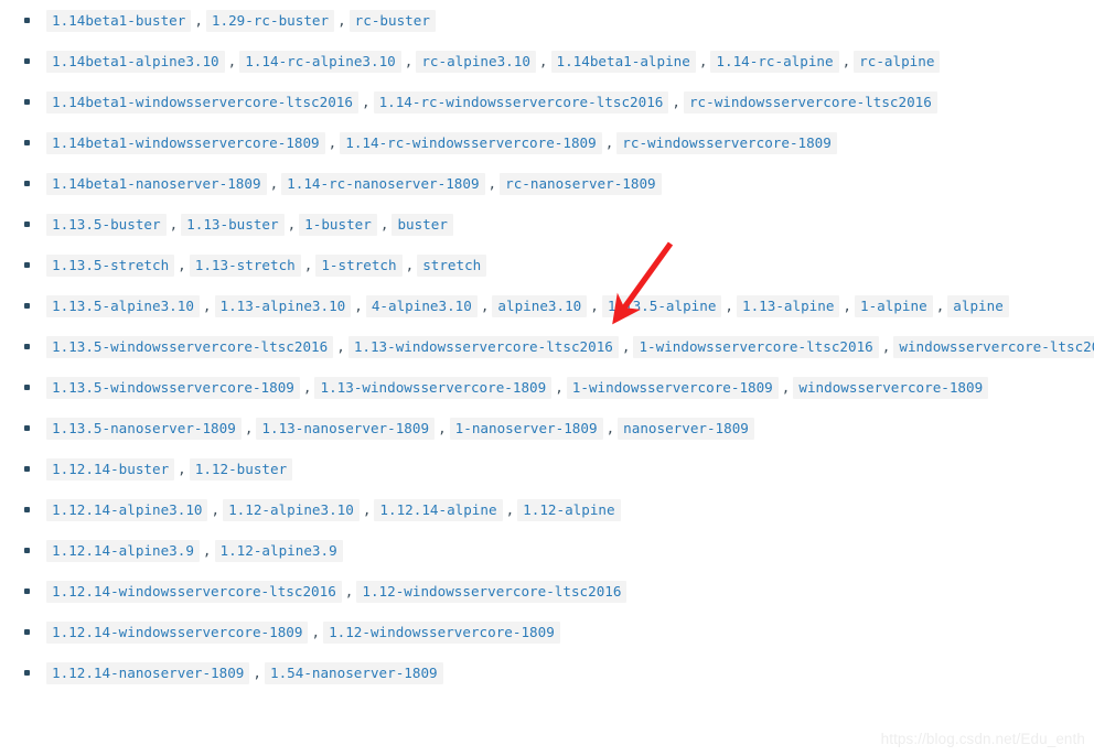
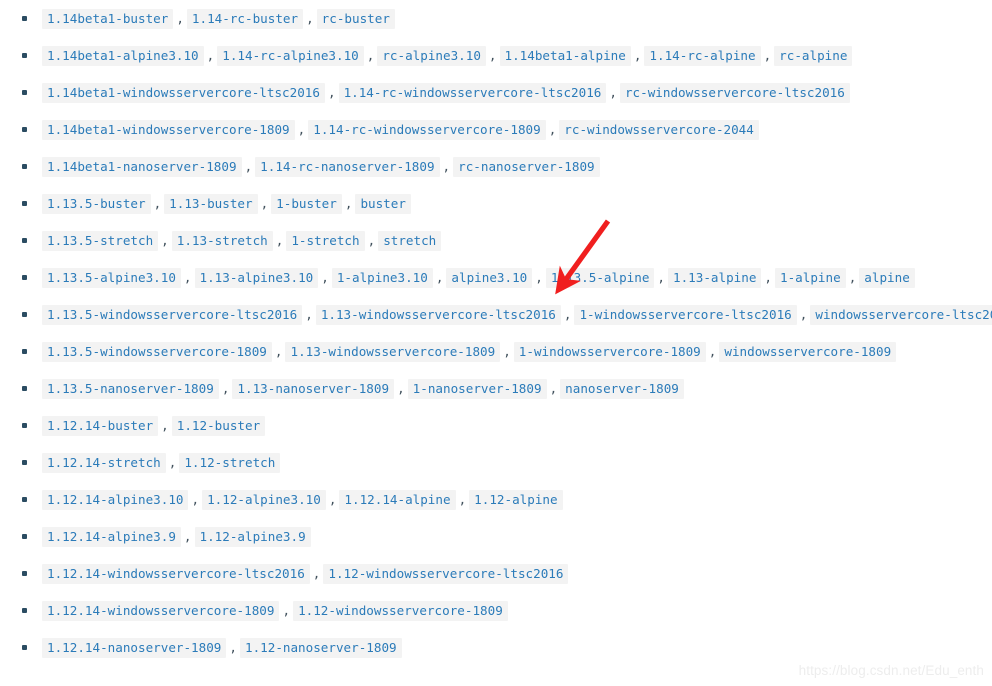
- 1.14beta1-buster , 1.29-rc-buster , rc-buster
+ 1.14beta1-buster , 1.14-rc-buster , rc-buster
  1.14beta1-alpine3.10 , 1.14-rc-alpine3.10 , rc-alpine3.10 , 1.14beta1-alpine , 1.14-rc-alpine , rc-alpine
  1.14beta1-windowsservercore-ltsc2016 , 1.14-rc-windowsservercore-ltsc2016 , rc-windowsservercore-ltsc2016
- 1.14beta1-windowsservercore-1809 , 1.14-rc-windowsservercore-1809 , rc-windowsservercore-1809
+ 1.14beta1-windowsservercore-1809 , 1.14-rc-windowsservercore-1809 , rc-windowsservercore-2044
  1.14beta1-nanoserver-1809 , 1.14-rc-nanoserver-1809 , rc-nanoserver-1809
  1.13.5-buster , 1.13-buster , 1-buster , buster
  1.13.5-stretch , 1.13-stretch , 1-stretch , stretch
- 1.13.5-alpine3.10 , 1.13-alpine3.10 , 4-alpine3.10 , alpine3.10 , 1.3.5-alpine , 1.13-alpine , 1-alpine , alpine
+ 1.13.5-alpine3.10 , 1.13-alpine3.10 , 1-alpine3.10 , alpine3.10 , 1.3.5-alpine , 1.13-alpine , 1-alpine , alpine
  1.13.5-windowsservercore-ltsc2016 , 1.13-windowsservercore-ltsc2016 , 1-windowsservercore-ltsc2016 , windowsservercore-ltsc2
  1.13.5-windowsservercore-1809 , 1.13-windowsservercore-1809 , 1-windowsservercore-1809 , windowsservercore-1809
  1.13.5-nanoserver-1809 , 1.13-nanoserver-1809 , 1-nanoserver-1809 , nanoserver-1809
  1.12.14-buster , 1.12-buster
+ 1.12.14-stretch , 1.12-stretch
  1.12.14-alpine3.10 , 1.12-alpine3.10 , 1.12.14-alpine , 1.12-alpine
  1.12.14-alpine3.9 , 1.12-alpine3.9
  1.12.14-windowsservercore-ltsc2016 , 1.12-windowsservercore-ltsc2016
  1.12.14-windowsservercore-1809 , 1.12-windowsservercore-1809
- 1.12.14-nanoserver-1809 , 1.54-nanoserver-1809
+ 1.12.14-nanoserver-1809 , 1.12-nanoserver-1809
